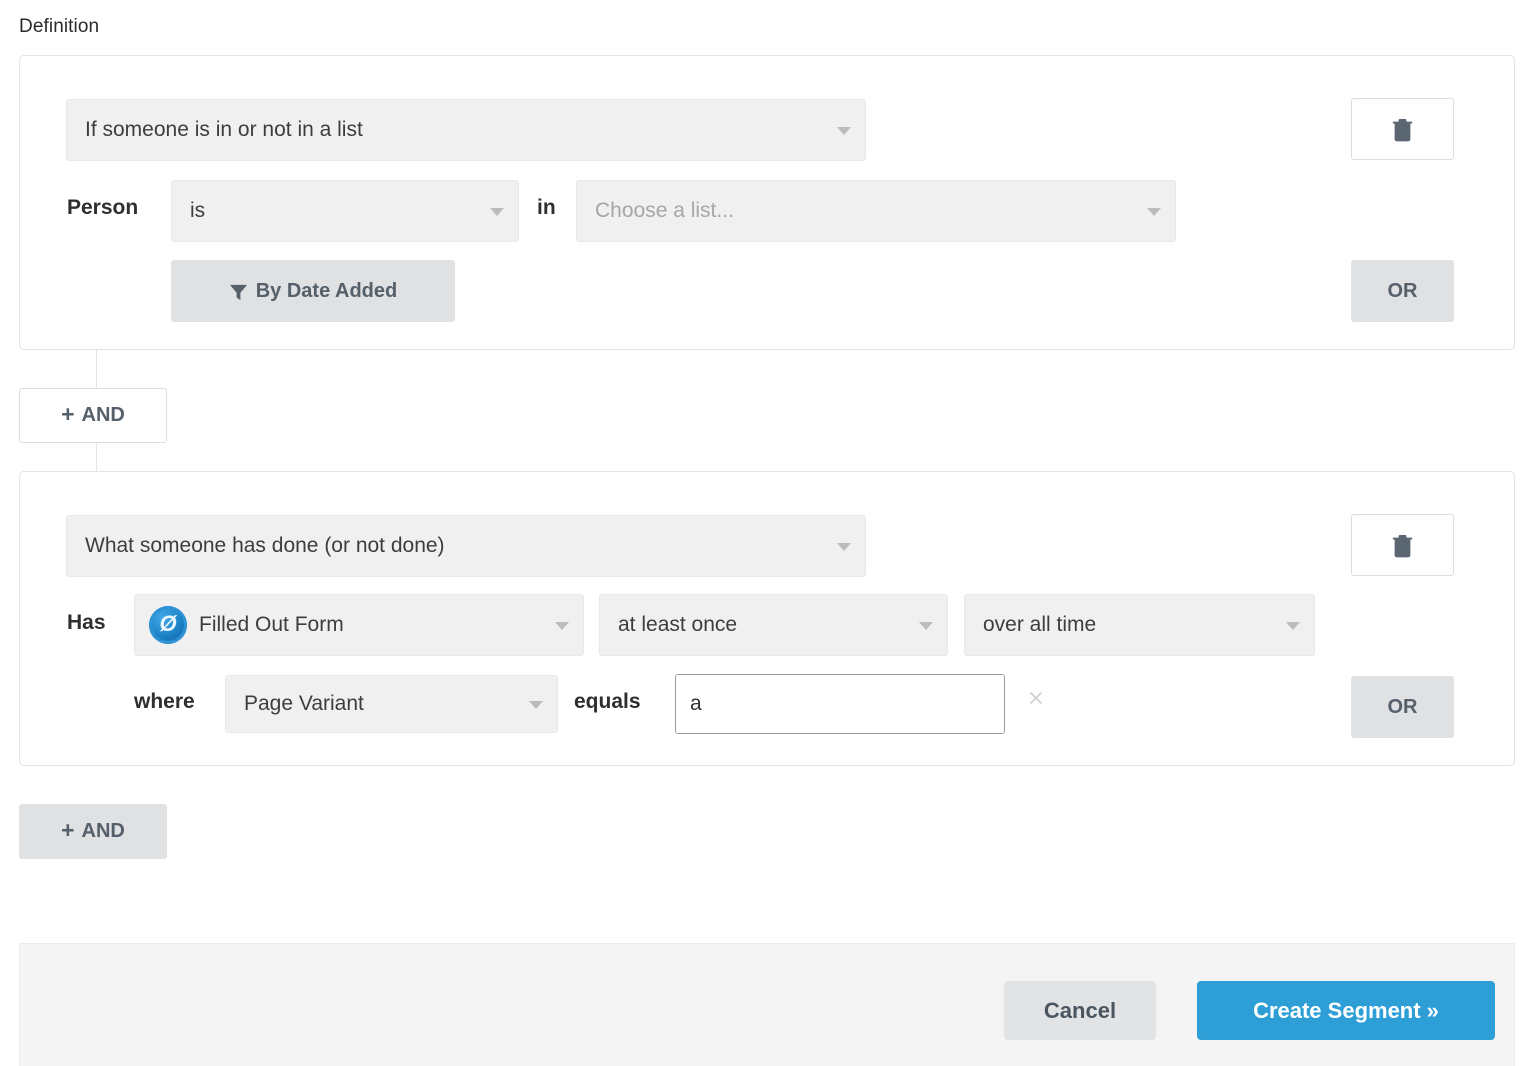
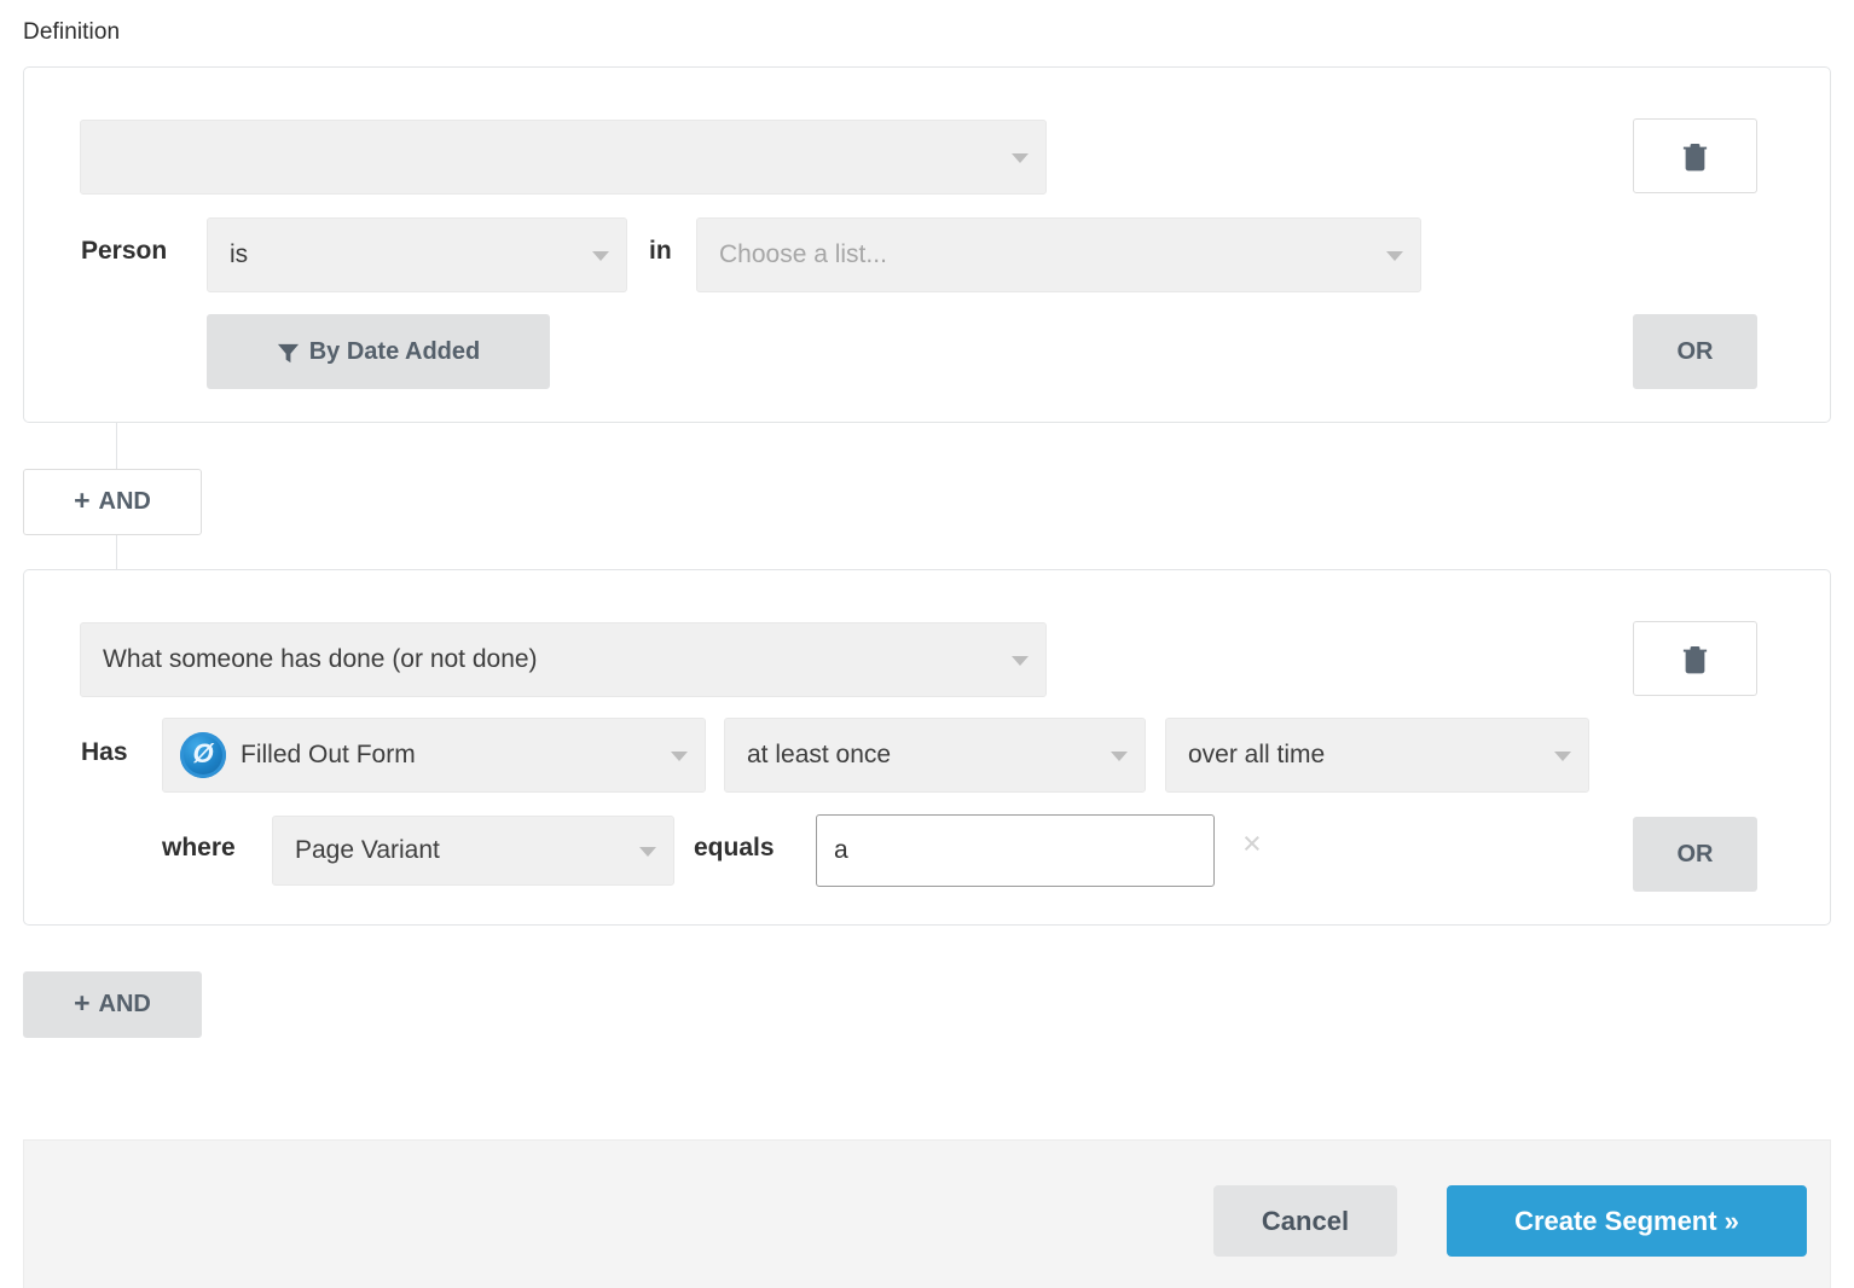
  Definition
- If someone is in or not in a list
  Person
  is
  in
  Choose a list...
  By Date Added
  OR
  +
  AND
  What someone has done (or not done)
  Has
  Ø
  Filled Out Form
  at least once
  over all time
  where
  Page Variant
  equals
  a
  ×
  OR
  +
  AND
  Cancel
  Create Segment »
